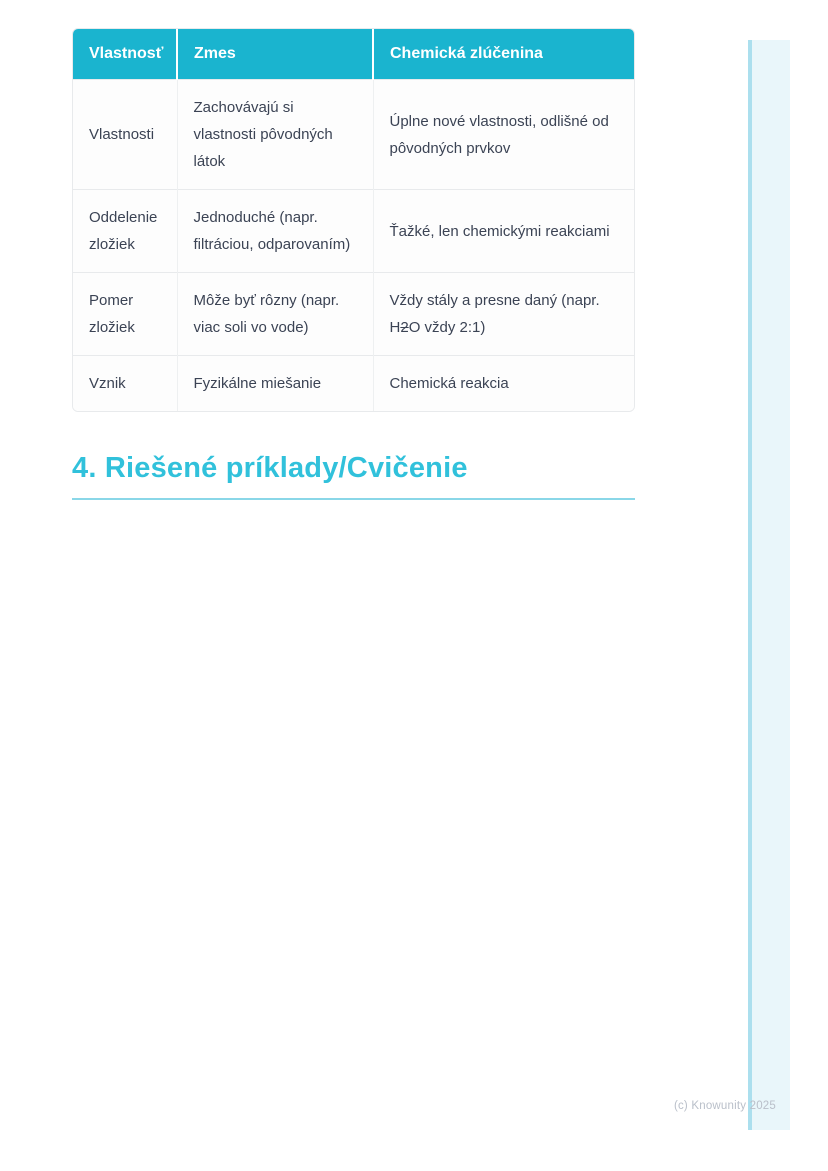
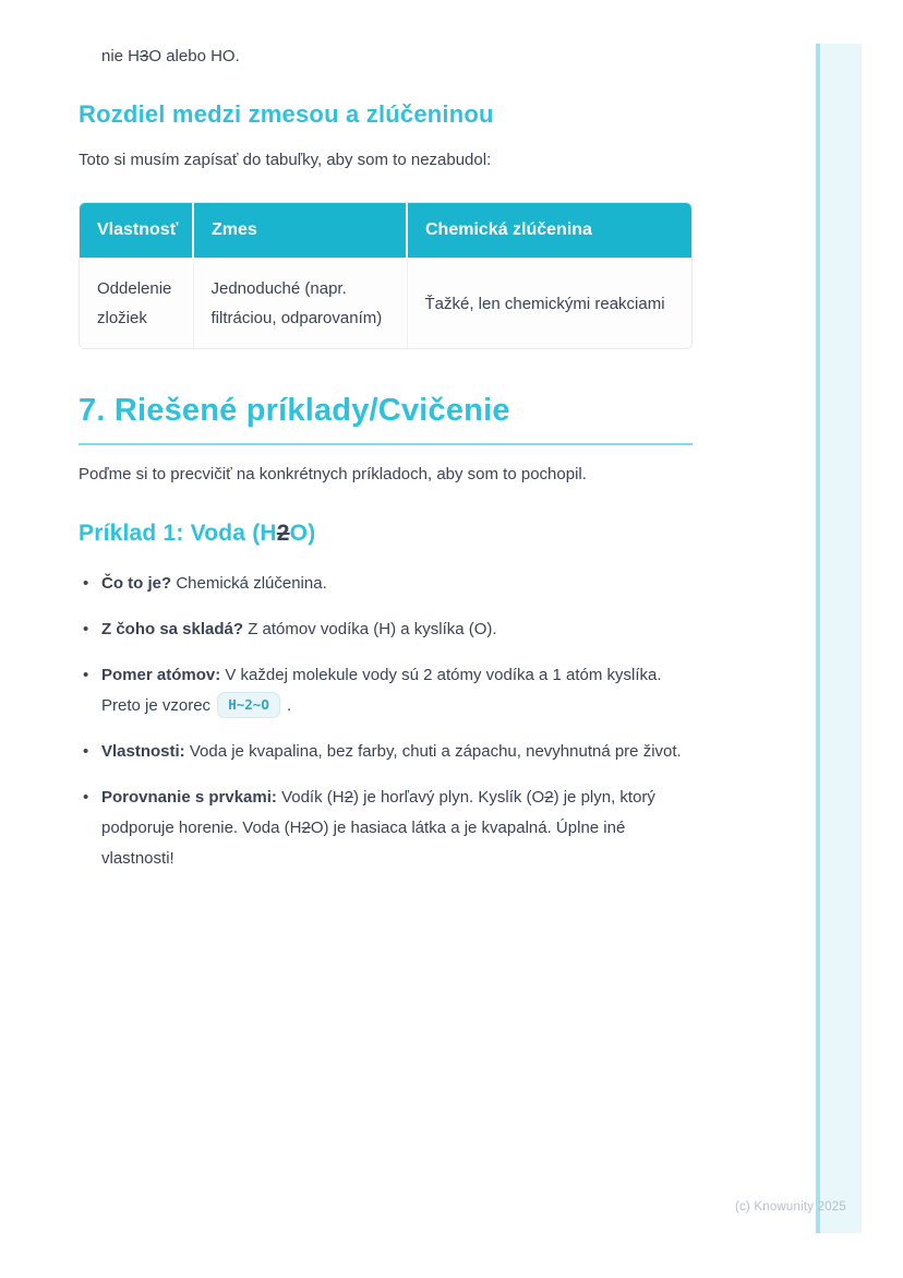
  (c) Knowunity 2025
+ nie H3O alebo HO.
+ Rozdiel medzi zmesou a zlúčeninou
+ Toto si musím zapísať do tabuľky, aby som to nezabudol:
  Vlastnosť	Zmes	Chemická zlúčenina
- Vlastnosti	Zachovávajú si vlastnosti pôvodných látok	Úplne nové vlastnosti, odlišné od pôvodných prvkov
  Oddelenie zložiek	Jednoduché (napr. filtráciou, odparovaním)	Ťažké, len chemickými reakciami
- Pomer zložiek	Môže byť rôzny (napr. viac soli vo vode)	Vždy stály a presne daný (napr. H2O vždy 2:1)
- Vznik	Fyzikálne miešanie	Chemická reakcia
- 4. Riešené príklady/Cvičenie
+ 7. Riešené príklady/Cvičenie
+ Poďme si to precvičiť na konkrétnych príkladoch, aby som to pochopil.
+ Príklad 1: Voda (H2O)
+ Čo to je? Chemická zlúčenina.
+ Z čoho sa skladá? Z atómov vodíka (H) a kyslíka (O).
+ Pomer atómov: V každej molekule vody sú 2 atómy vodíka a 1 atóm kyslíka. Preto je vzorec H~2~O .
+ Vlastnosti: Voda je kvapalina, bez farby, chuti a zápachu, nevyhnutná pre život.
+ Porovnanie s prvkami: Vodík (H2) je horľavý plyn. Kyslík (O2) je plyn, ktorý podporuje horenie. Voda (H2O) je hasiaca látka a je kvapalná. Úplne iné vlastnosti!
